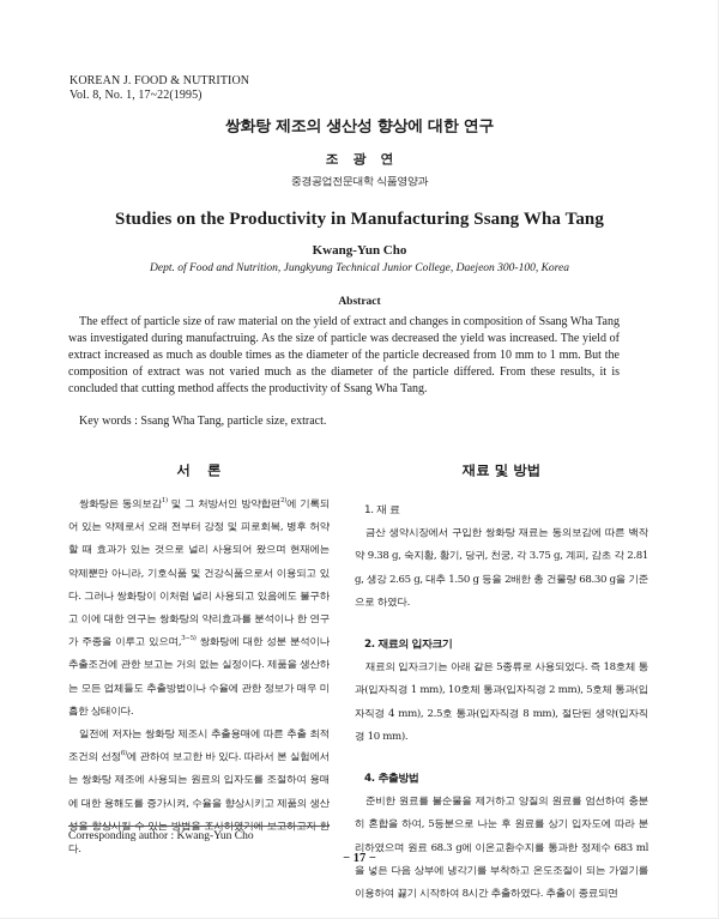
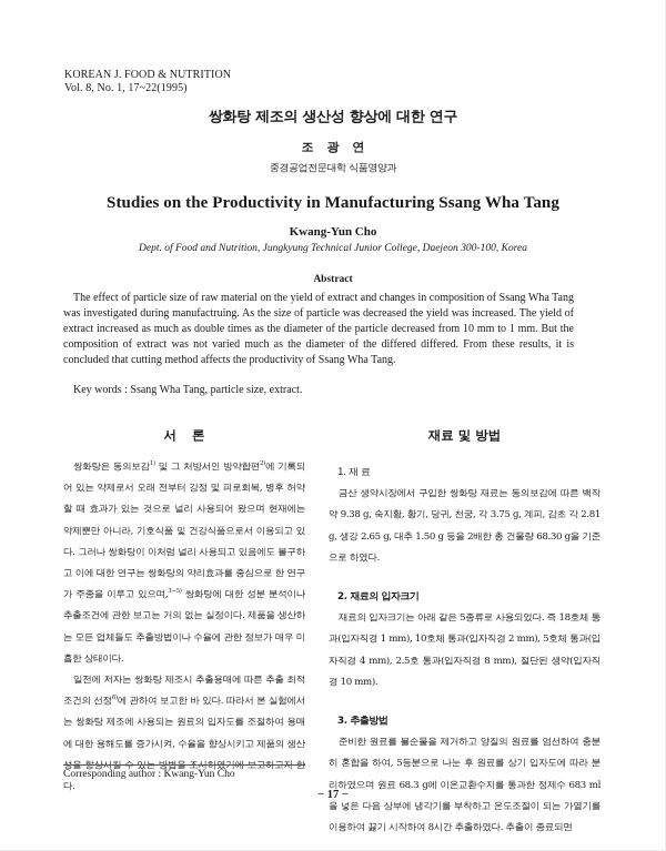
  KOREAN J. FOOD & NUTRITION
  Vol. 8, No. 1, 17~22(1995)
  쌍화탕 제조의 생산성 향상에 대한 연구
  조 광 연
  중경공업전문대학 식품영양과
  Studies on the Productivity in Manufacturing Ssang Wha Tang
  Kwang-Yun Cho
  Dept. of Food and Nutrition, Jungkyung Technical Junior College, Daejeon 300-100, Korea
  Abstract
- The effect of particle size of raw material on the yield of extract and changes in composition of Ssang Wha Tang was investigated during manufactruing. As the size of particle was decreased the yield was increased. The yield of extract increased as much as double times as the diameter of the particle decreased from 10 mm to 1 mm. But the composition of extract was not varied much as the diameter of the particle differed. From these results, it is concluded that cutting method affects the productivity of Ssang Wha Tang.
+ The effect of particle size of raw material on the yield of extract and changes in composition of Ssang Wha Tang was investigated during manufactruing. As the size of particle was decreased the yield was increased. The yield of extract increased as much as double times as the diameter of the particle decreased from 10 mm to 1 mm. But the composition of extract was not varied much as the diameter of the differed differed. From these results, it is concluded that cutting method affects the productivity of Ssang Wha Tang.
  Key words : Ssang Wha Tang, particle size, extract.
  서 론
- 쌍화탕은 동의보감 및 그 처방서인 방약합편 에 기록되어 있는 약제로서 오래 전부터 강정 및 피로회복, 병후 허약할 때 효과가 있는 것으로 널리 사용되어 왔으며 현재에는 약제뿐만 아니라, 기호식품 및 건강식품으로서 이용되고 있다. 그러나 쌍화탕이 이처럼 널리 사용되고 있음에도 불구하고 이에 대한 연구는 쌍화탕의 약리효과를 분석이나 한 연구가 주종을 이루고 있으며, 쌍화탕에 대한 성분 분석이나 추출조건에 관한 보고는 거의 없는 실정이다. 제품을 생산하는 모든 업체들도 추출방법이나 수율에 관한 정보가 매우 미흡한 상태이다.
+ 쌍화탕은 동의보감 및 그 처방서인 방약합편 에 기록되어 있는 약제로서 오래 전부터 강정 및 피로회복, 병후 허약할 때 효과가 있는 것으로 널리 사용되어 왔으며 현재에는 약제뿐만 아니라, 기호식품 및 건강식품으로서 이용되고 있다. 그러나 쌍화탕이 이처럼 널리 사용되고 있음에도 불구하고 이에 대한 연구는 쌍화탕의 약리효과를 중심으로 한 연구가 주종을 이루고 있으며, 쌍화탕에 대한 성분 분석이나 추출조건에 관한 보고는 거의 없는 실정이다. 제품을 생산하는 모든 업체들도 추출방법이나 수율에 관한 정보가 매우 미흡한 상태이다.
  일전에 저자는 쌍화탕 제조시 추출용매에 따른 추출 최적조건의 선정 에 관하여 보고한 바 있다. 따라서 본 실험에서는 쌍화탕 제조에 사용되는 원료의 입자도를 조절하여 용매에 대한 용해도를 증가시켜, 수율을 향상시키고 제품의 생산성을 향상시킬 수 있는 방법을 조사하였기에 보고하고자 한다.
  Corresponding author : Kwang-Yun Cho
  재료 및 방법
  1. 재 료
  금산 생약시장에서 구입한 쌍화탕 재료는 동의보감에 따른 백작약 9.38 g, 숙지황, 황기, 당귀, 천궁, 각 3.75 g, 계피, 감초 각 2.81 g, 생강 2.65 g, 대추 1.50 g 등을 2배한 총 건물량 68.30 g을 기준으로 하였다.
  2. 재료의 입자크기
  재료의 입자크기는 아래 같은 5종류로 사용되었다. 즉 18호체 통과(입자직경 1 mm), 10호체 통과(입자직경 2 mm), 5호체 통과(입자직경 4 mm), 2.5호 통과(입자직경 8 mm), 절단된 생약(입자직경 10 mm).
- 4. 추출방법
+ 3. 추출방법
  준비한 원료를 불순물을 제거하고 양질의 원료를 엄선하여 충분히 혼합을 하여, 5등분으로 나눈 후 원료를 상기 입자도에 따라 분리하였으며 원료 68.3 g에 이온교환수지를 통과한 정제수 683 ml을 넣은 다음 상부에 냉각기를 부착하고 온도조절이 되는 가열기를 이용하여 끓기 시작하여 8시간 추출하였다. 추출이 종료되면
  − 17 −
